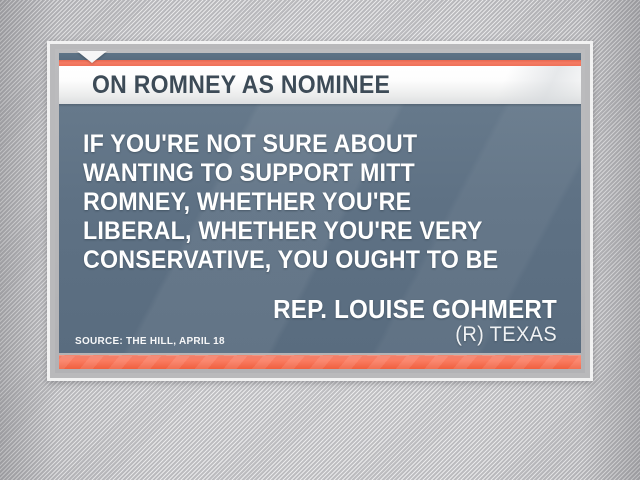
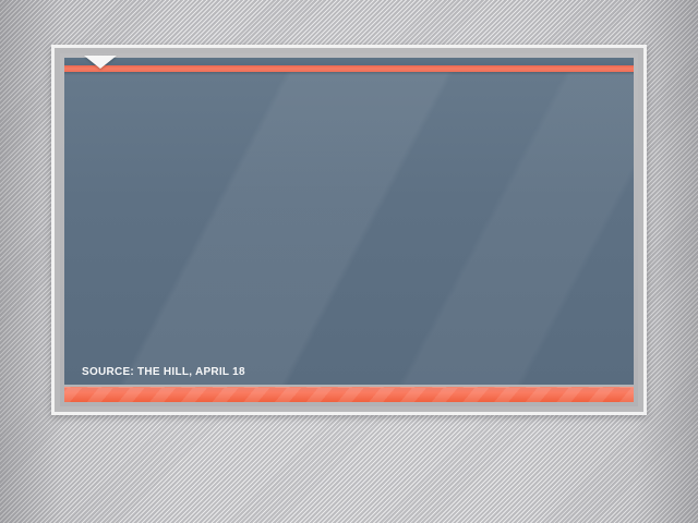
- ON ROMNEY AS NOMINEE
- IF YOU'RE NOT SURE ABOUT WANTING TO SUPPORT MITT ROMNEY, WHETHER YOU'RE LIBERAL, WHETHER YOU'RE VERY CONSERVATIVE, YOU OUGHT TO BE
- REP. LOUISE GOHMERT
- (R) TEXAS
  SOURCE: THE HILL, APRIL 18
